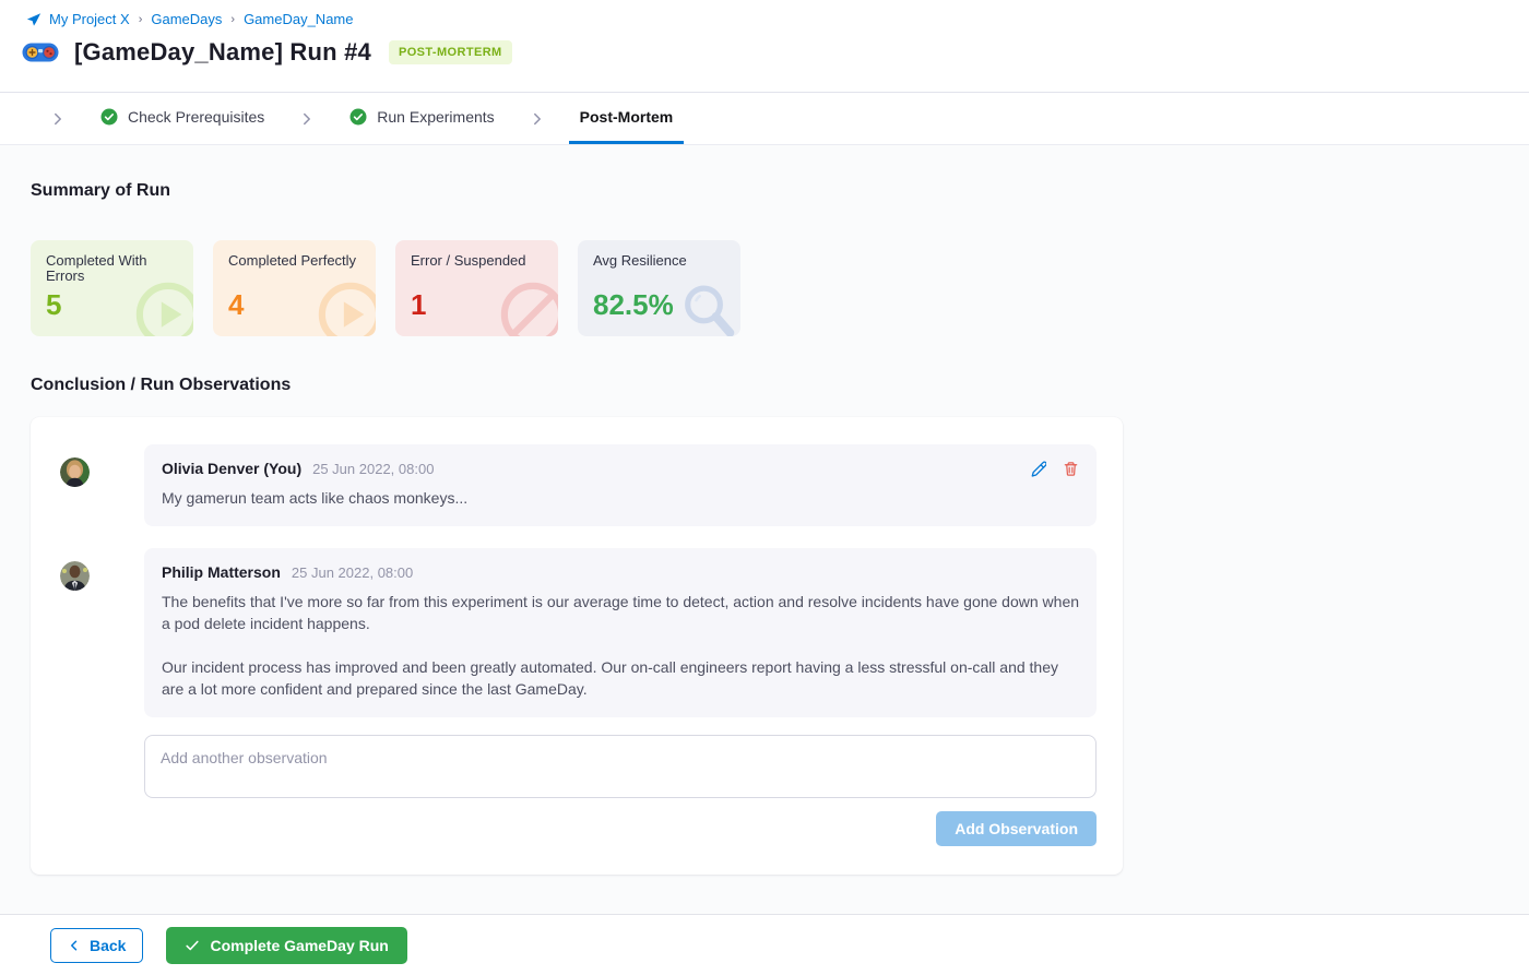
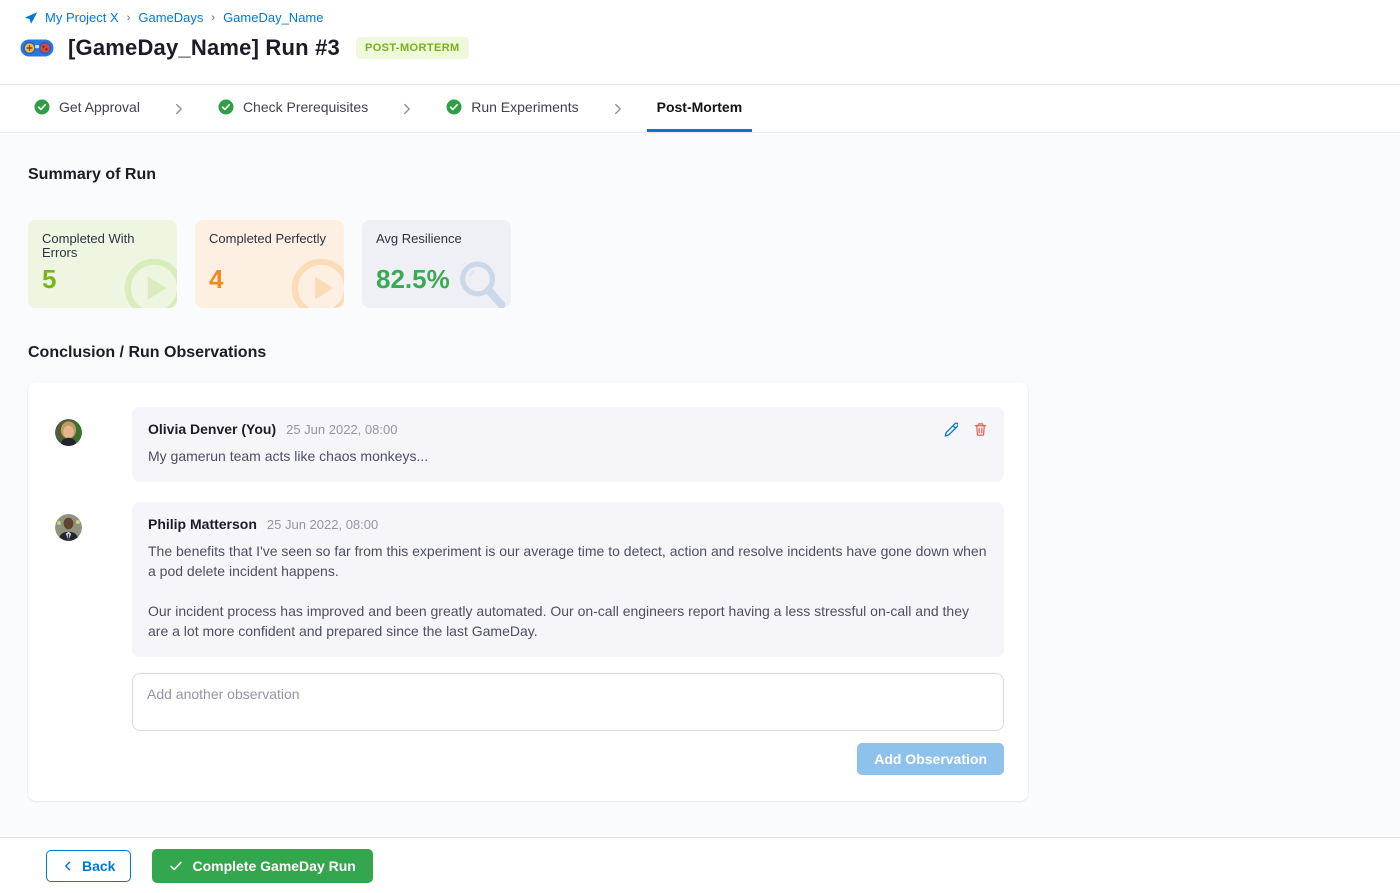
  My Project X
  ›
  GameDays
  ›
  GameDay_Name
- [GameDay_Name] Run #4
+ [GameDay_Name] Run #3
  POST-MORTERM
+ Get Approval
  Check Prerequisites
  Run Experiments
  Post-Mortem
  Summary of Run
  Completed With Errors
  5
  Completed Perfectly
  4
- Error / Suspended
- 1
  Avg Resilience
  82.5%
  Conclusion / Run Observations
  Olivia Denver (You)
  25 Jun 2022, 08:00
  My gamerun team acts like chaos monkeys...
  Philip Matterson
  25 Jun 2022, 08:00
- The benefits that I've more so far from this experiment is our average time to detect, action and resolve incidents have gone down when a pod delete incident happens.
+ The benefits that I've seen so far from this experiment is our average time to detect, action and resolve incidents have gone down when a pod delete incident happens.
  Our incident process has improved and been greatly automated. Our on-call engineers report having a less stressful on-call and they are a lot more confident and prepared since the last GameDay.
  Add another observation
  Add Observation
  Back
  Complete GameDay Run
